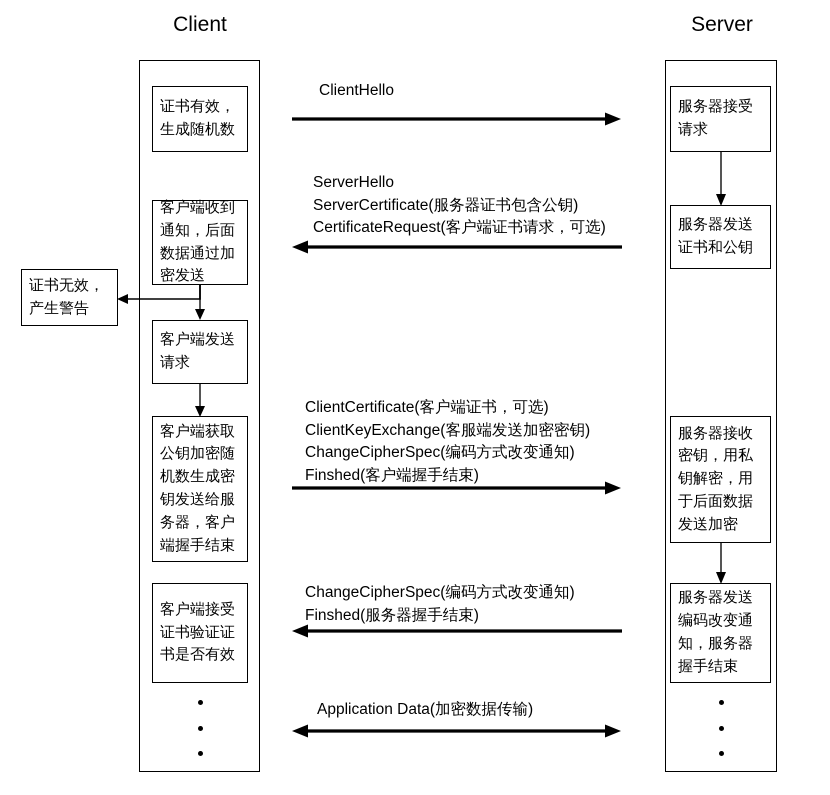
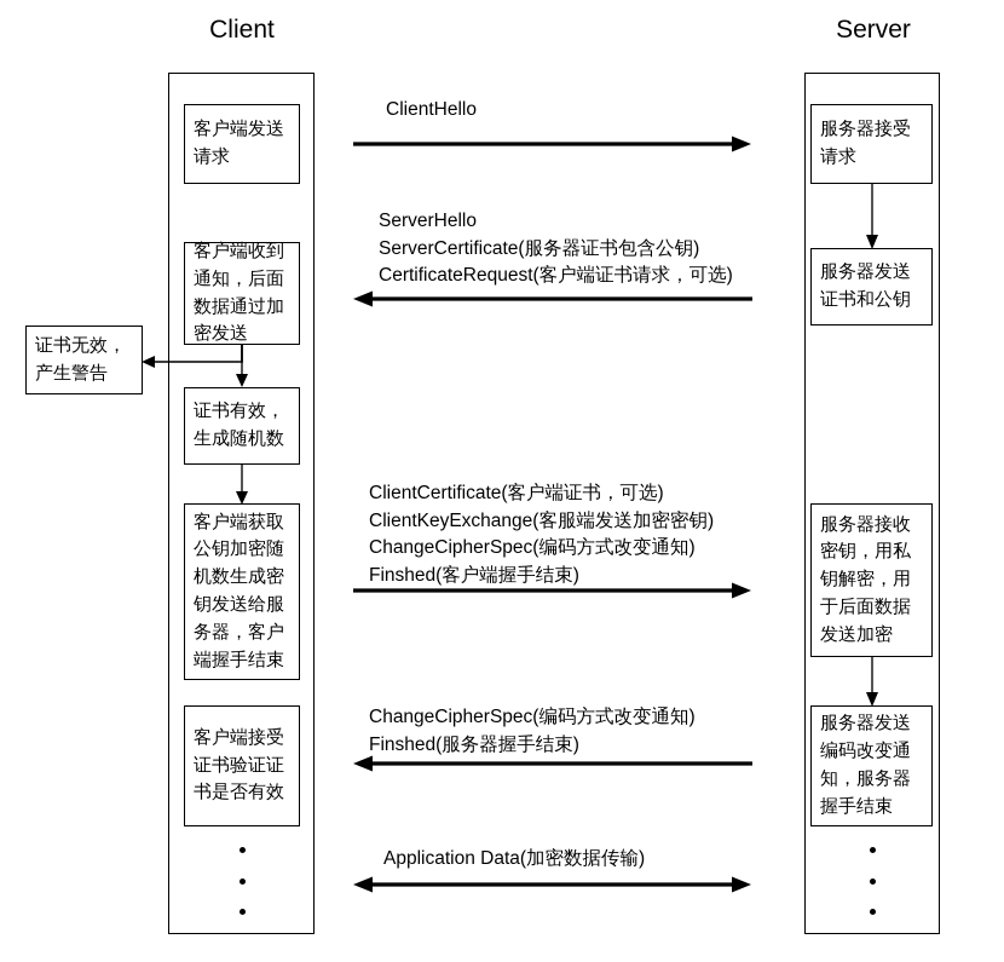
  Client
  Server
- 证书有效，生成随机数
+ 客户端发送请求
  客户端收到通知，后面数据通过加密发送
- 客户端发送请求
+ 证书有效，生成随机数
  客户端获取公钥加密随机数生成密钥发送给服务器，客户端握手结束
  客户端接受证书验证证书是否有效
  证书无效，产生警告
  服务器接受请求
  服务器发送证书和公钥
  服务器接收密钥，用私钥解密，用于后面数据发送加密
  服务器发送编码改变通知，服务器握手结束
  ClientHello
  ServerHello
  ServerCertificate(服务器证书包含公钥)
  CertificateRequest(客户端证书请求，可选)
  ClientCertificate(客户端证书，可选)
  ClientKeyExchange(客服端发送加密密钥)
  ChangeCipherSpec(编码方式改变通知)
  Finshed(客户端握手结束)
  ChangeCipherSpec(编码方式改变通知)
  Finshed(服务器握手结束)
  Application Data(加密数据传输)
